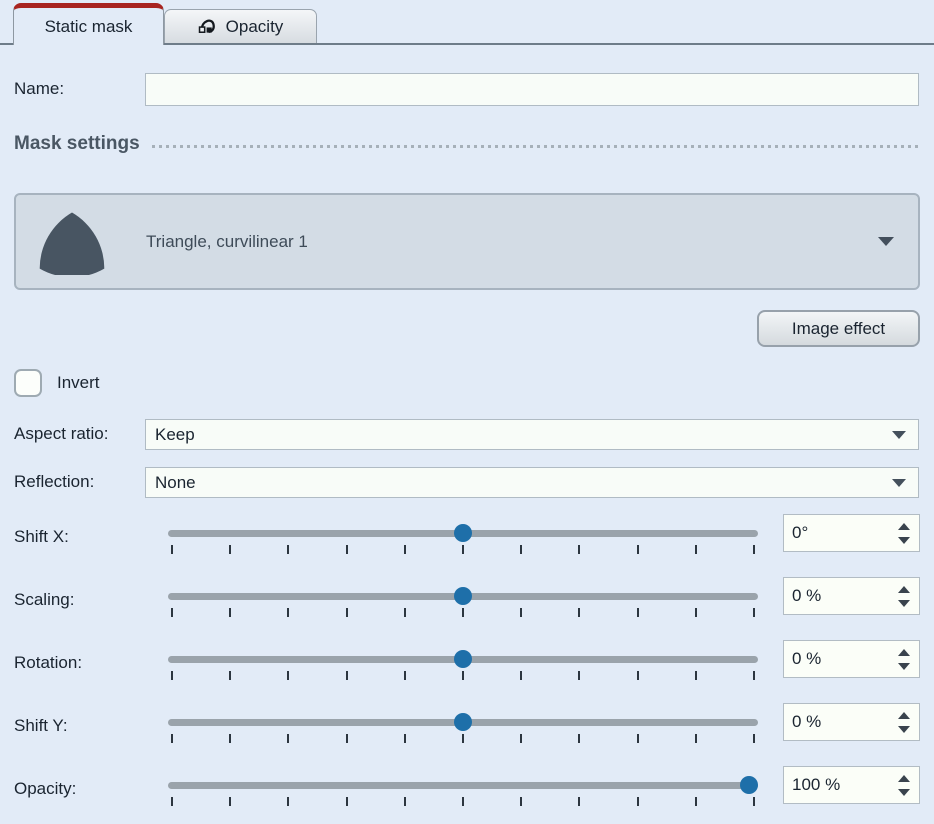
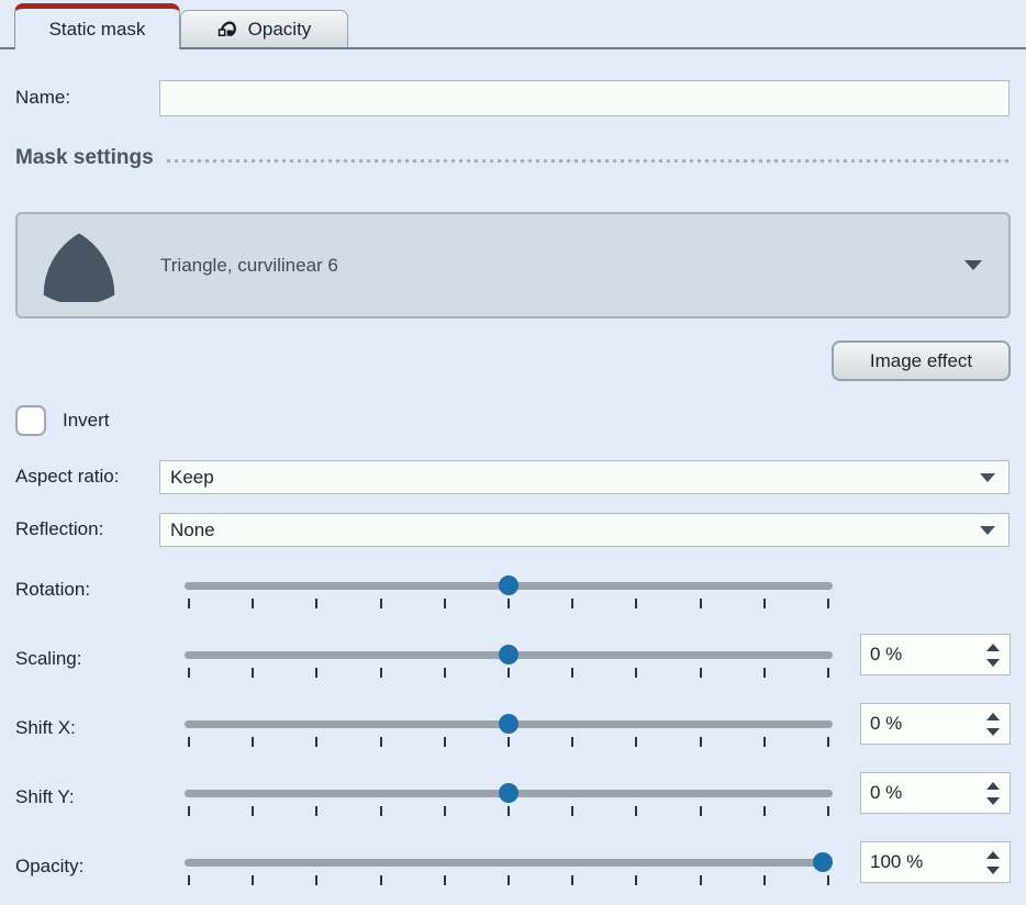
  Static mask
  Opacity
  Name:
  Mask settings
- Triangle, curvilinear 1
+ Triangle, curvilinear 6
  Image effect
  Invert
  Aspect ratio:
  Keep
  Reflection:
  None
- Shift X:
+ Rotation:
- 0°
  Scaling:
  0 %
- Rotation:
+ Shift X:
  0 %
  Shift Y:
  0 %
  Opacity:
  100 %
